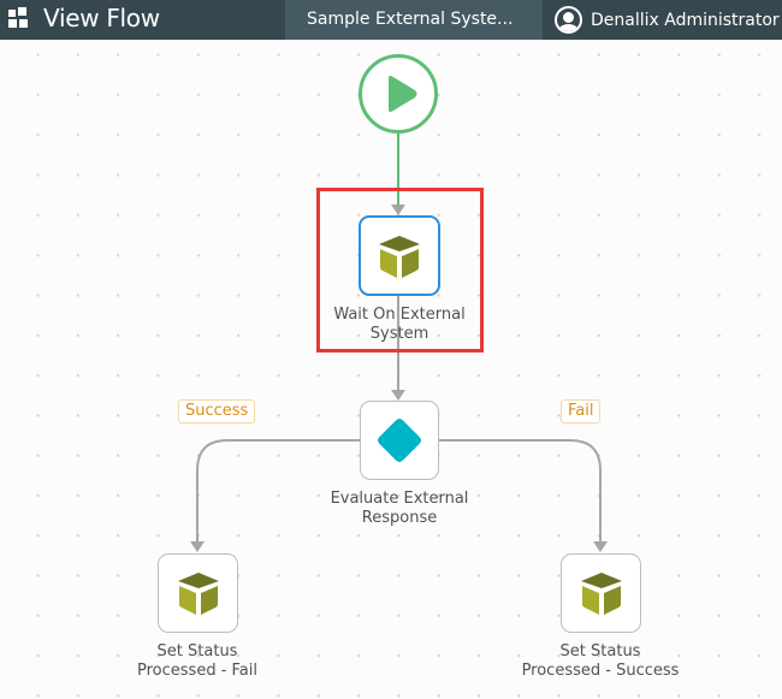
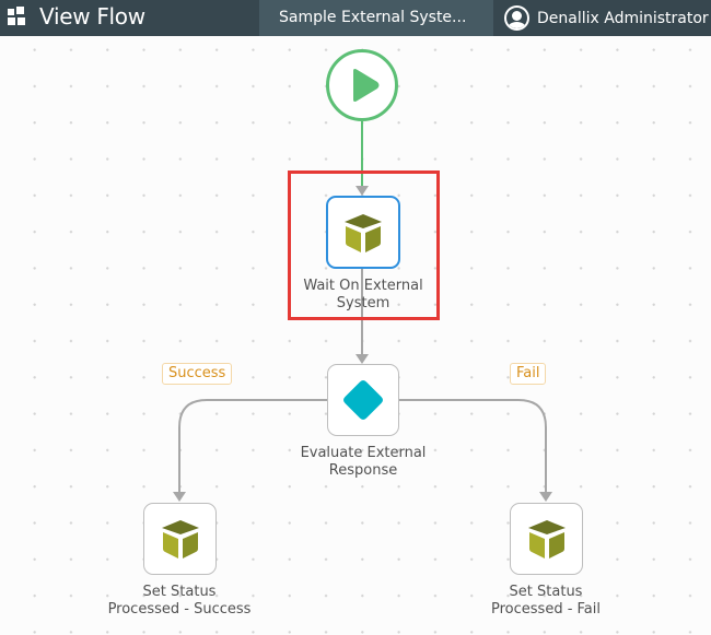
  View Flow
  Sample External Syste...
  Denallix Administrator
  Wait On External
  System
  Evaluate External
  Response
  Success
  Fail
  Set Status
- Processed - Fail
+ Processed - Success
  Set Status
- Processed - Success
+ Processed - Fail
